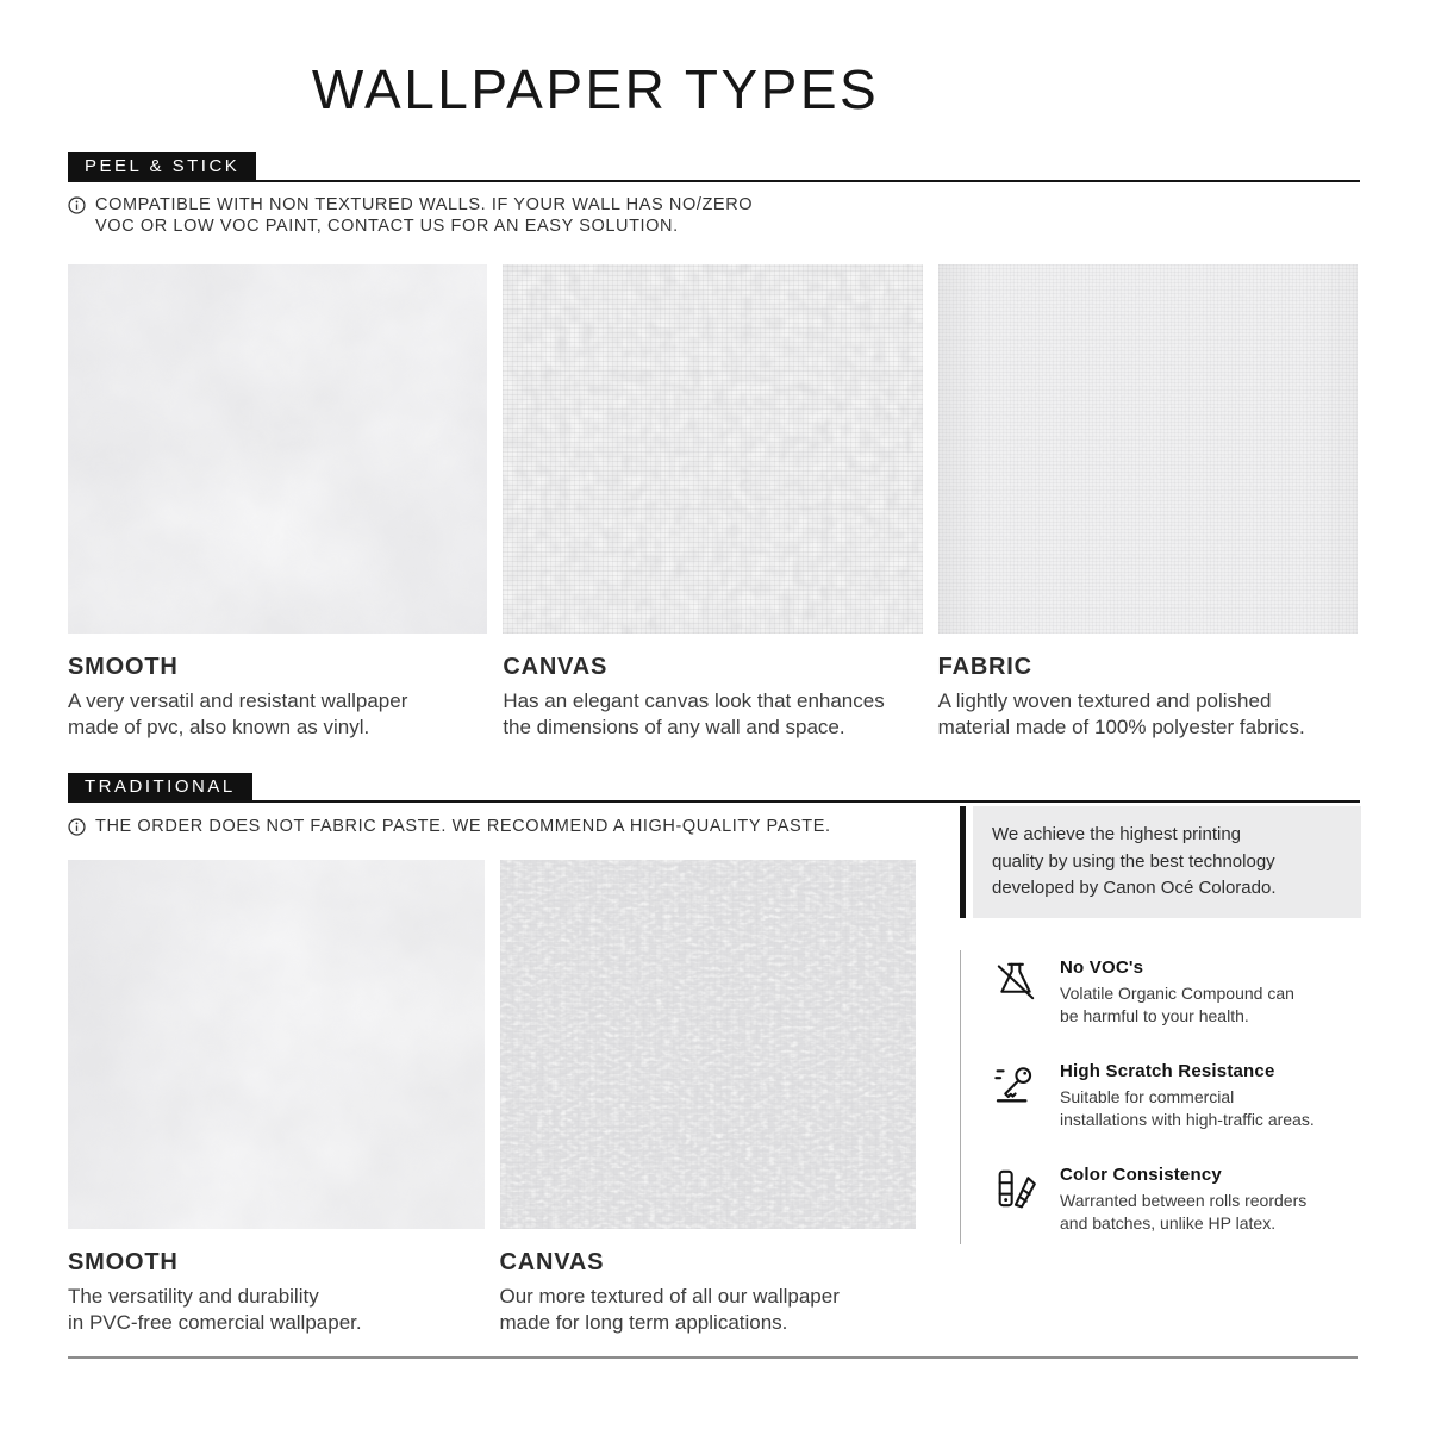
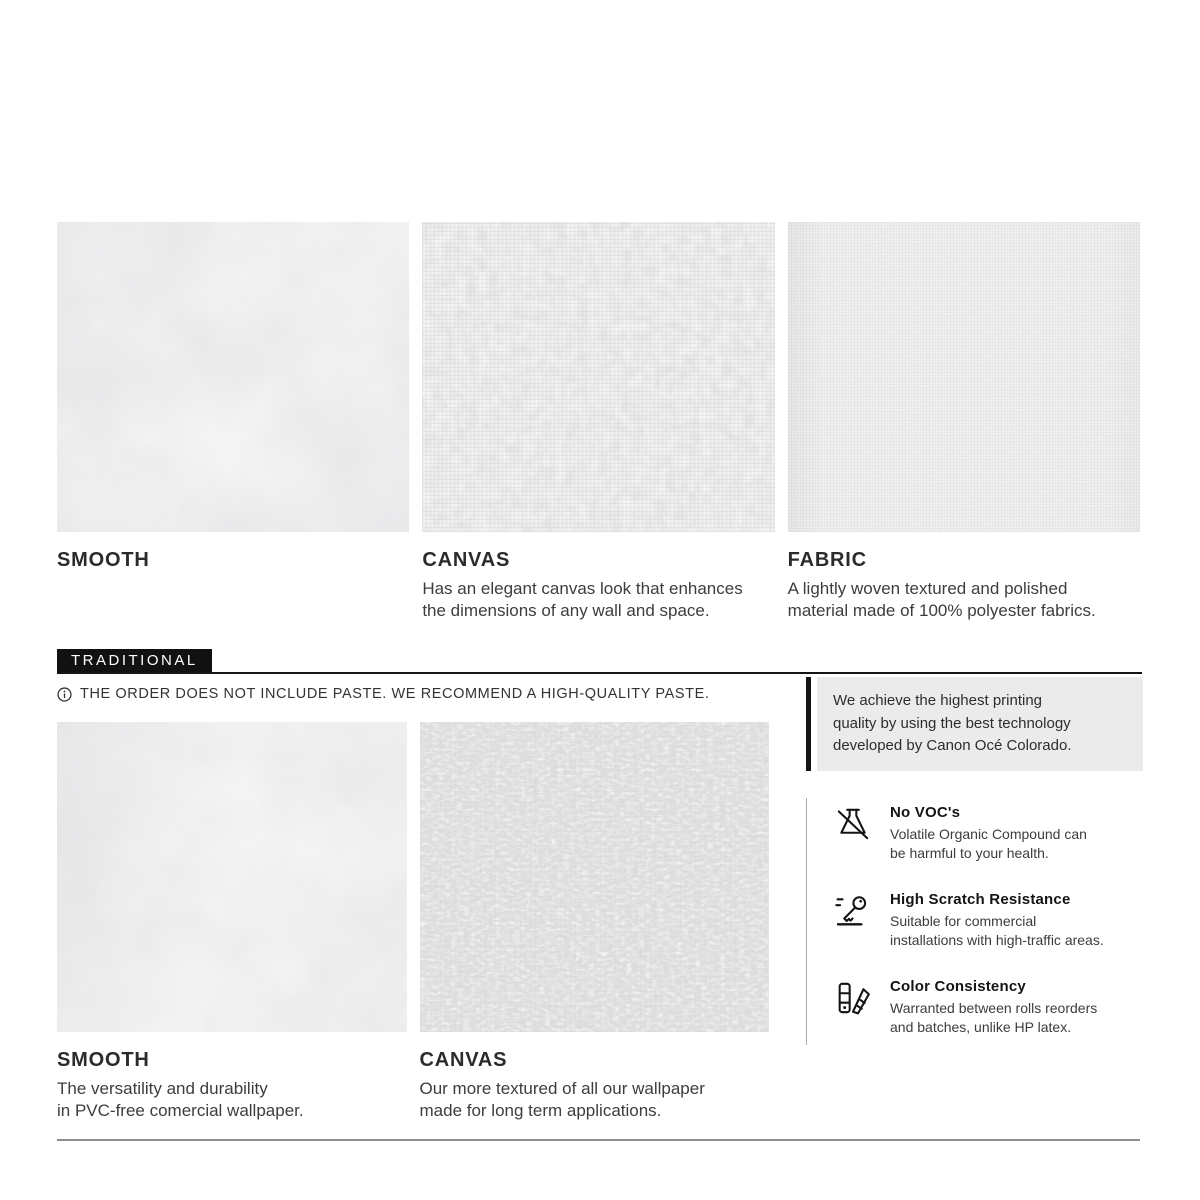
- WALLPAPER TYPES
- PEEL & STICK
- COMPATIBLE WITH NON TEXTURED WALLS. IF YOUR WALL HAS NO/ZERO
- VOC OR LOW VOC PAINT, CONTACT US FOR AN EASY SOLUTION.
  SMOOTH
- A very versatil and resistant wallpaper
- made of pvc, also known as vinyl.
  CANVAS
  Has an elegant canvas look that enhances
  the dimensions of any wall and space.
  FABRIC
  A lightly woven textured and polished
  material made of 100% polyester fabrics.
  TRADITIONAL
- THE ORDER DOES NOT FABRIC PASTE. WE RECOMMEND A HIGH-QUALITY PASTE.
+ THE ORDER DOES NOT INCLUDE PASTE. WE RECOMMEND A HIGH-QUALITY PASTE.
  SMOOTH
  The versatility and durability
  in PVC-free comercial wallpaper.
  CANVAS
  Our more textured of all our wallpaper
  made for long term applications.
  We achieve the highest printing
  quality by using the best technology
  developed by Canon Océ Colorado.
  No VOC's
  Volatile Organic Compound can
  be harmful to your health.
  High Scratch Resistance
  Suitable for commercial
  installations with high-traffic areas.
  Color Consistency
  Warranted between rolls reorders
  and batches, unlike HP latex.
